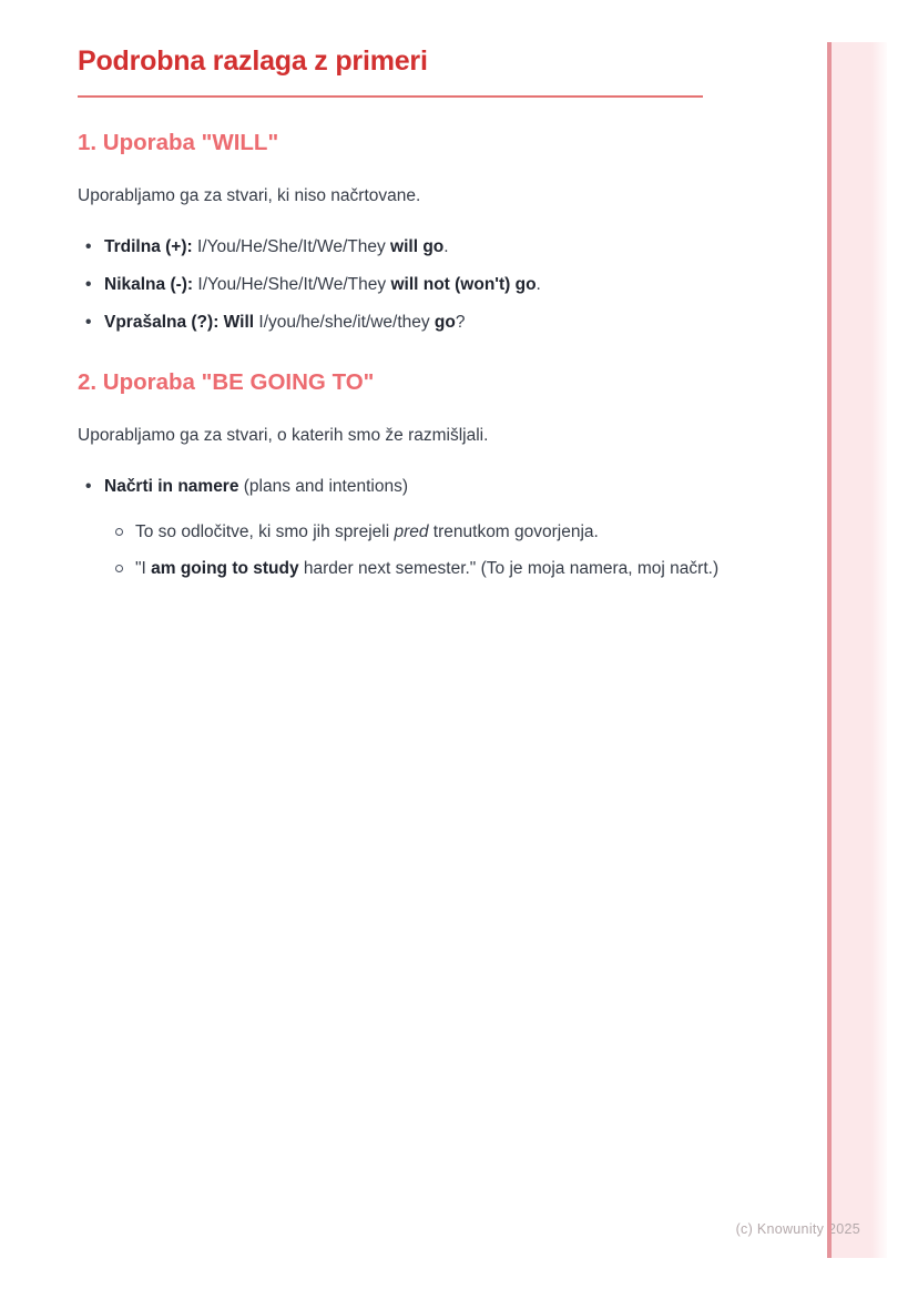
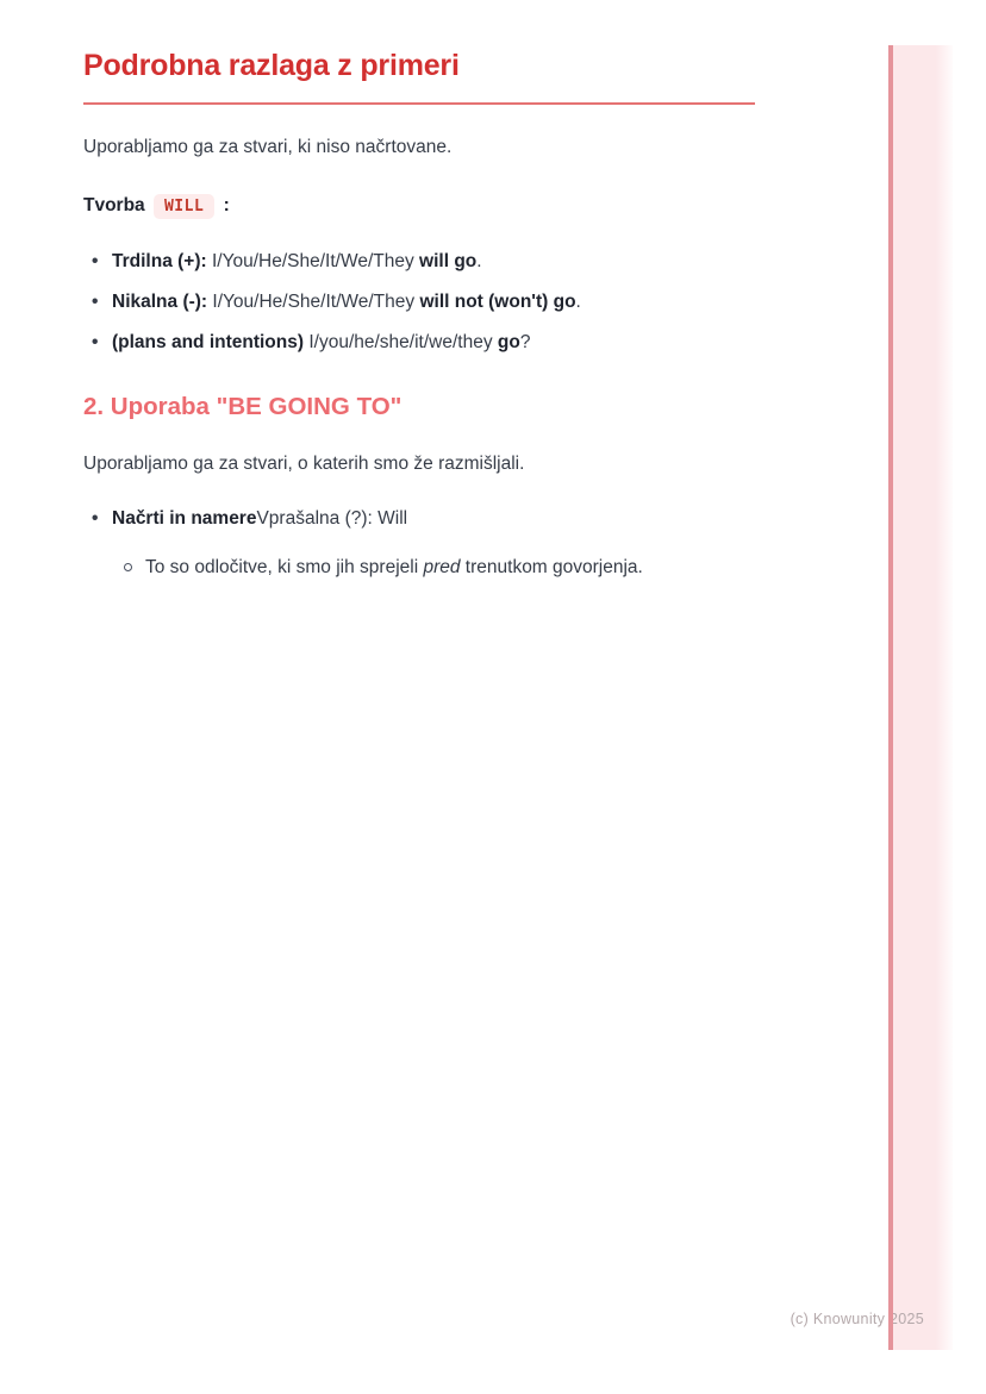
  Podrobna razlaga z primeri
- 1. Uporaba "WILL"
  Uporabljamo ga za stvari, ki niso načrtovane.
+ Tvorba WILL :
  Trdilna (+): I/You/He/She/It/We/They will go.
  Nikalna (-): I/You/He/She/It/We/They will not (won't) go.
- Vprašalna (?): Will I/you/he/she/it/we/they go?
+ (plans and intentions) I/you/he/she/it/we/they go?
  2. Uporaba "BE GOING TO"
  Uporabljamo ga za stvari, o katerih smo že razmišljali.
- Načrti in namere (plans and intentions)
+ Načrti in namereVprašalna (?): Will
  To so odločitve, ki smo jih sprejeli pred trenutkom govorjenja.
- "I am going to study harder next semester." (To je moja namera, moj načrt.)
  (c) Knowunity 2025
